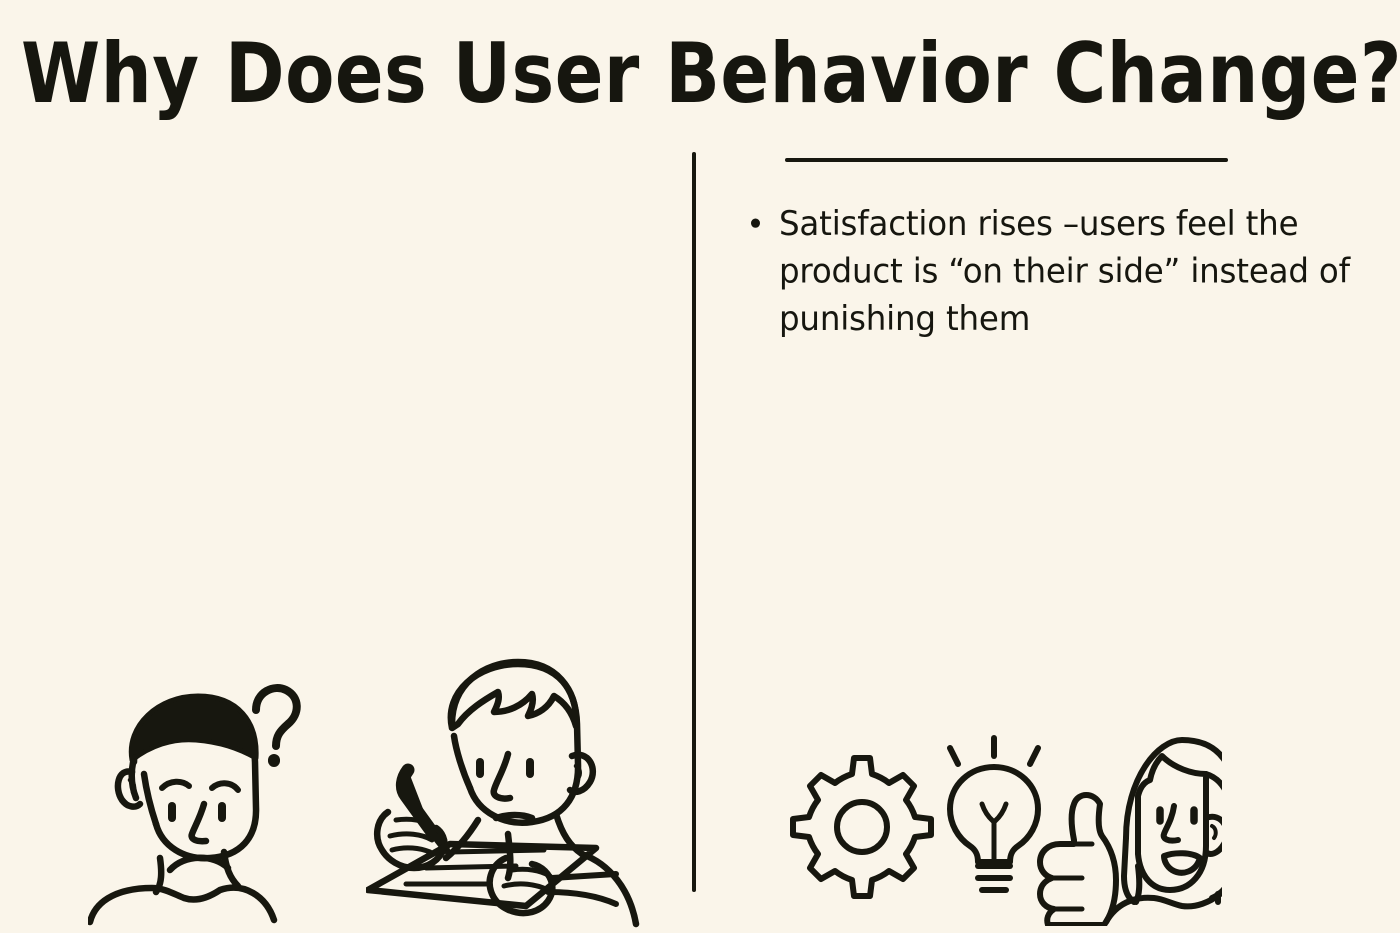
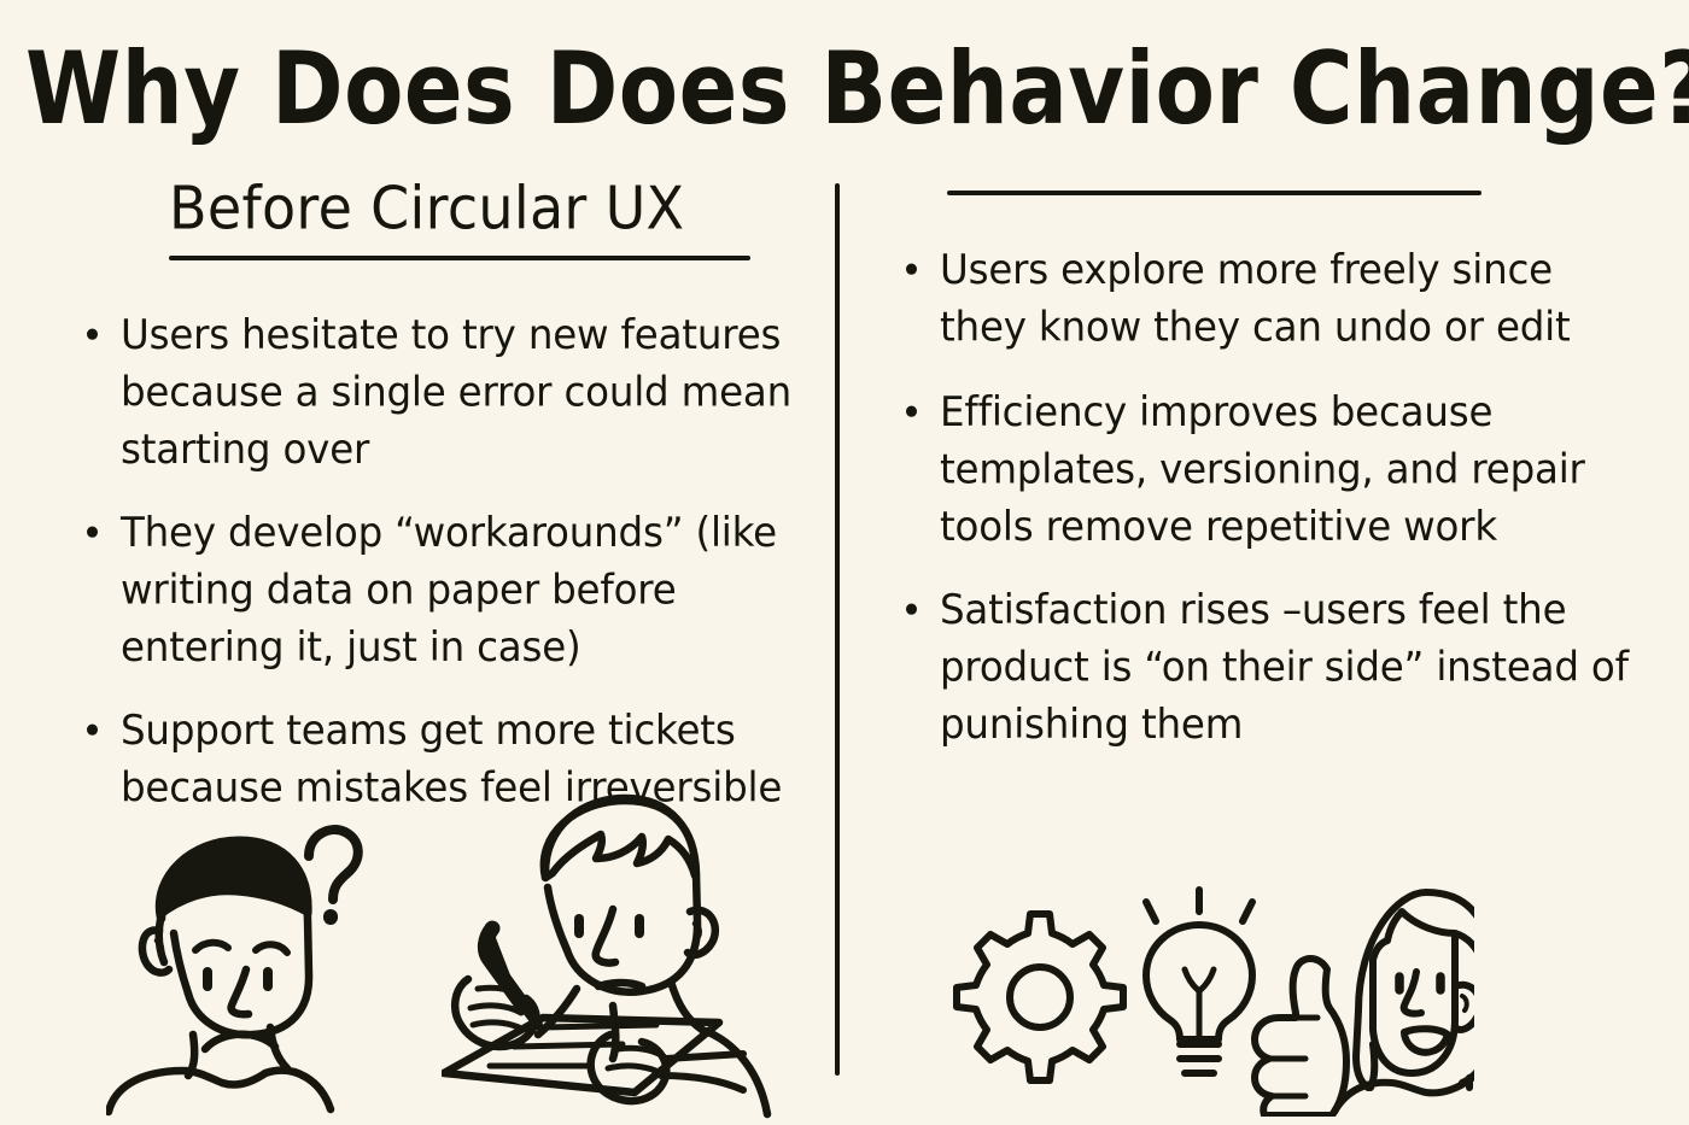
- Why Does User Behavior Change?
+ Why Does Does Behavior Change?
+ Before Circular UX
+ Users hesitate to try new features because a single error could mean starting over
+ They develop “workarounds” (like writing data on paper before entering it, just in case)
+ Support teams get more tickets because mistakes feel irreversible
+ Users explore more freely since they know they can undo or edit
+ Efficiency improves because templates, versioning, and repair tools remove repetitive work
  Satisfaction rises –users feel the product is “on their side” instead of punishing them
